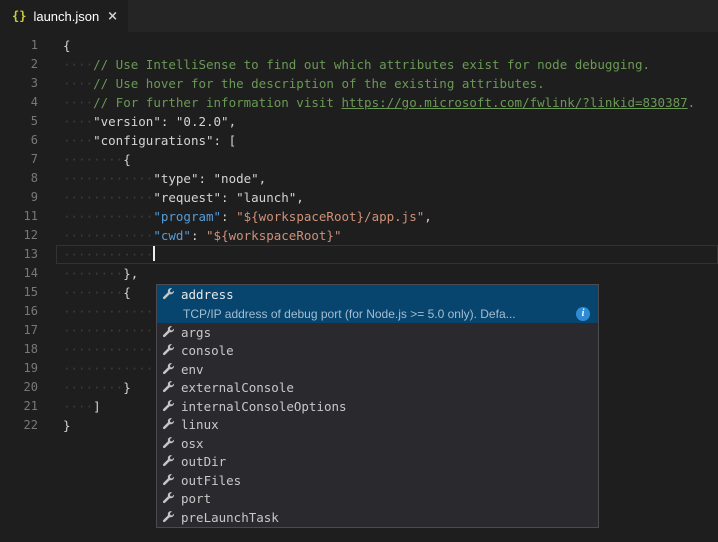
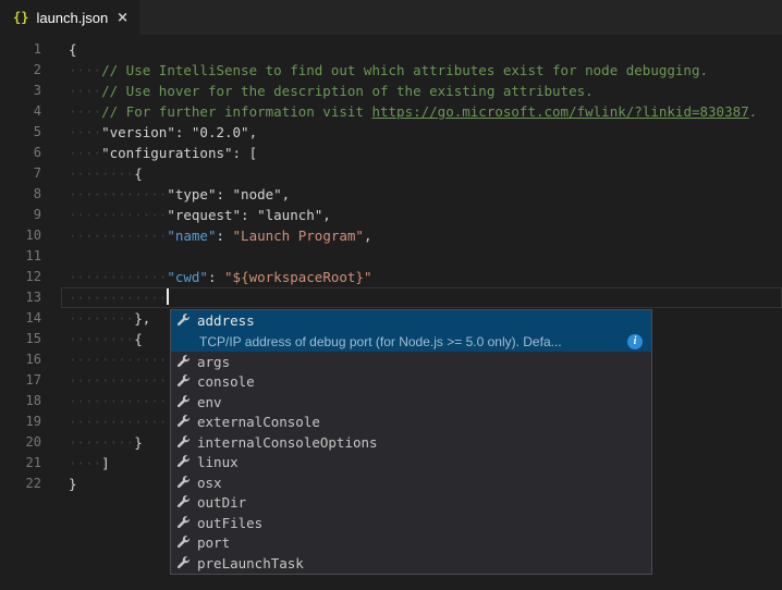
  {}
  launch.json
  ×
  1
  {
  2
  ····// Use IntelliSense to find out which attributes exist for node debugging.
  3
  ····// Use hover for the description of the existing attributes.
  4
  ····// For further information visit https://go.microsoft.com/fwlink/?linkid=830387.
  5
  ····"version": "0.2.0",
  6
  ····"configurations": [
  7
  ········{
  8
  ············"type": "node",
  9
  ············"request": "launch",
+ 10
+ ············"name": "Launch Program",
  11
- ············"program": "${workspaceRoot}/app.js",
  12
  ············"cwd": "${workspaceRoot}"
  13
  ············
  14
  ········},
  15
  ········{
  16
  ············
  17
  ············
  18
  ············
  19
  ············
  20
  ········}
  21
  ····]
  22
  }
  address
  TCP/IP address of debug port (for Node.js >= 5.0 only). Defa...
  i
  args
  console
  env
  externalConsole
  internalConsoleOptions
  linux
  osx
  outDir
  outFiles
  port
  preLaunchTask
